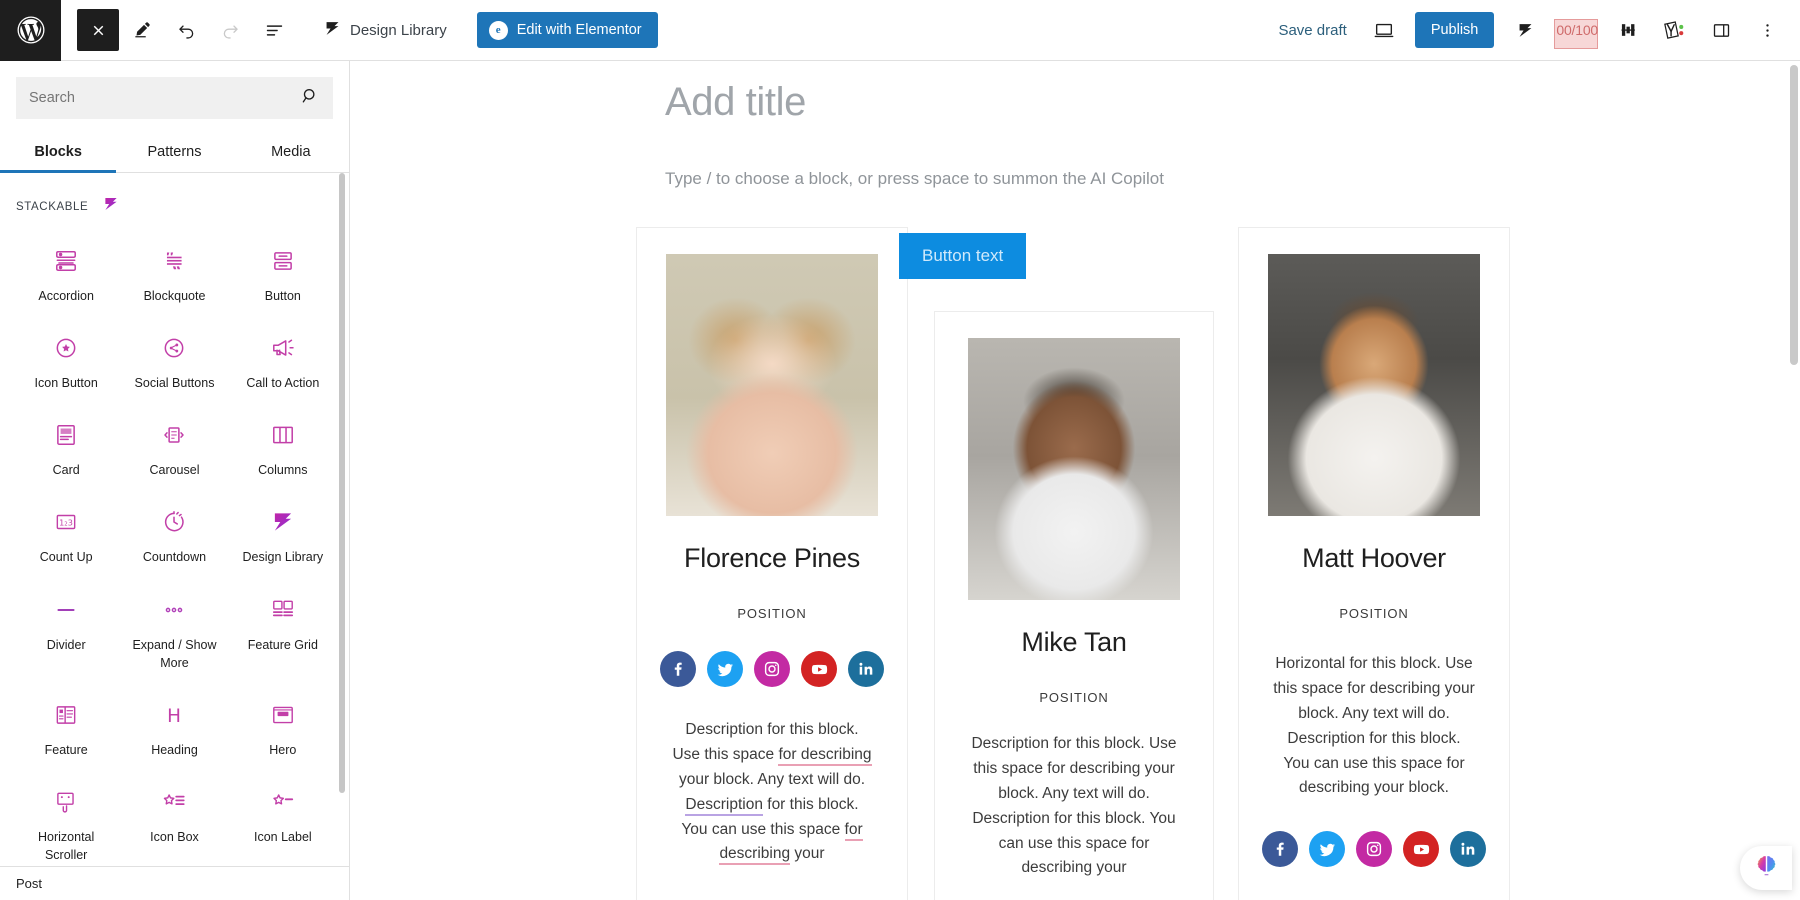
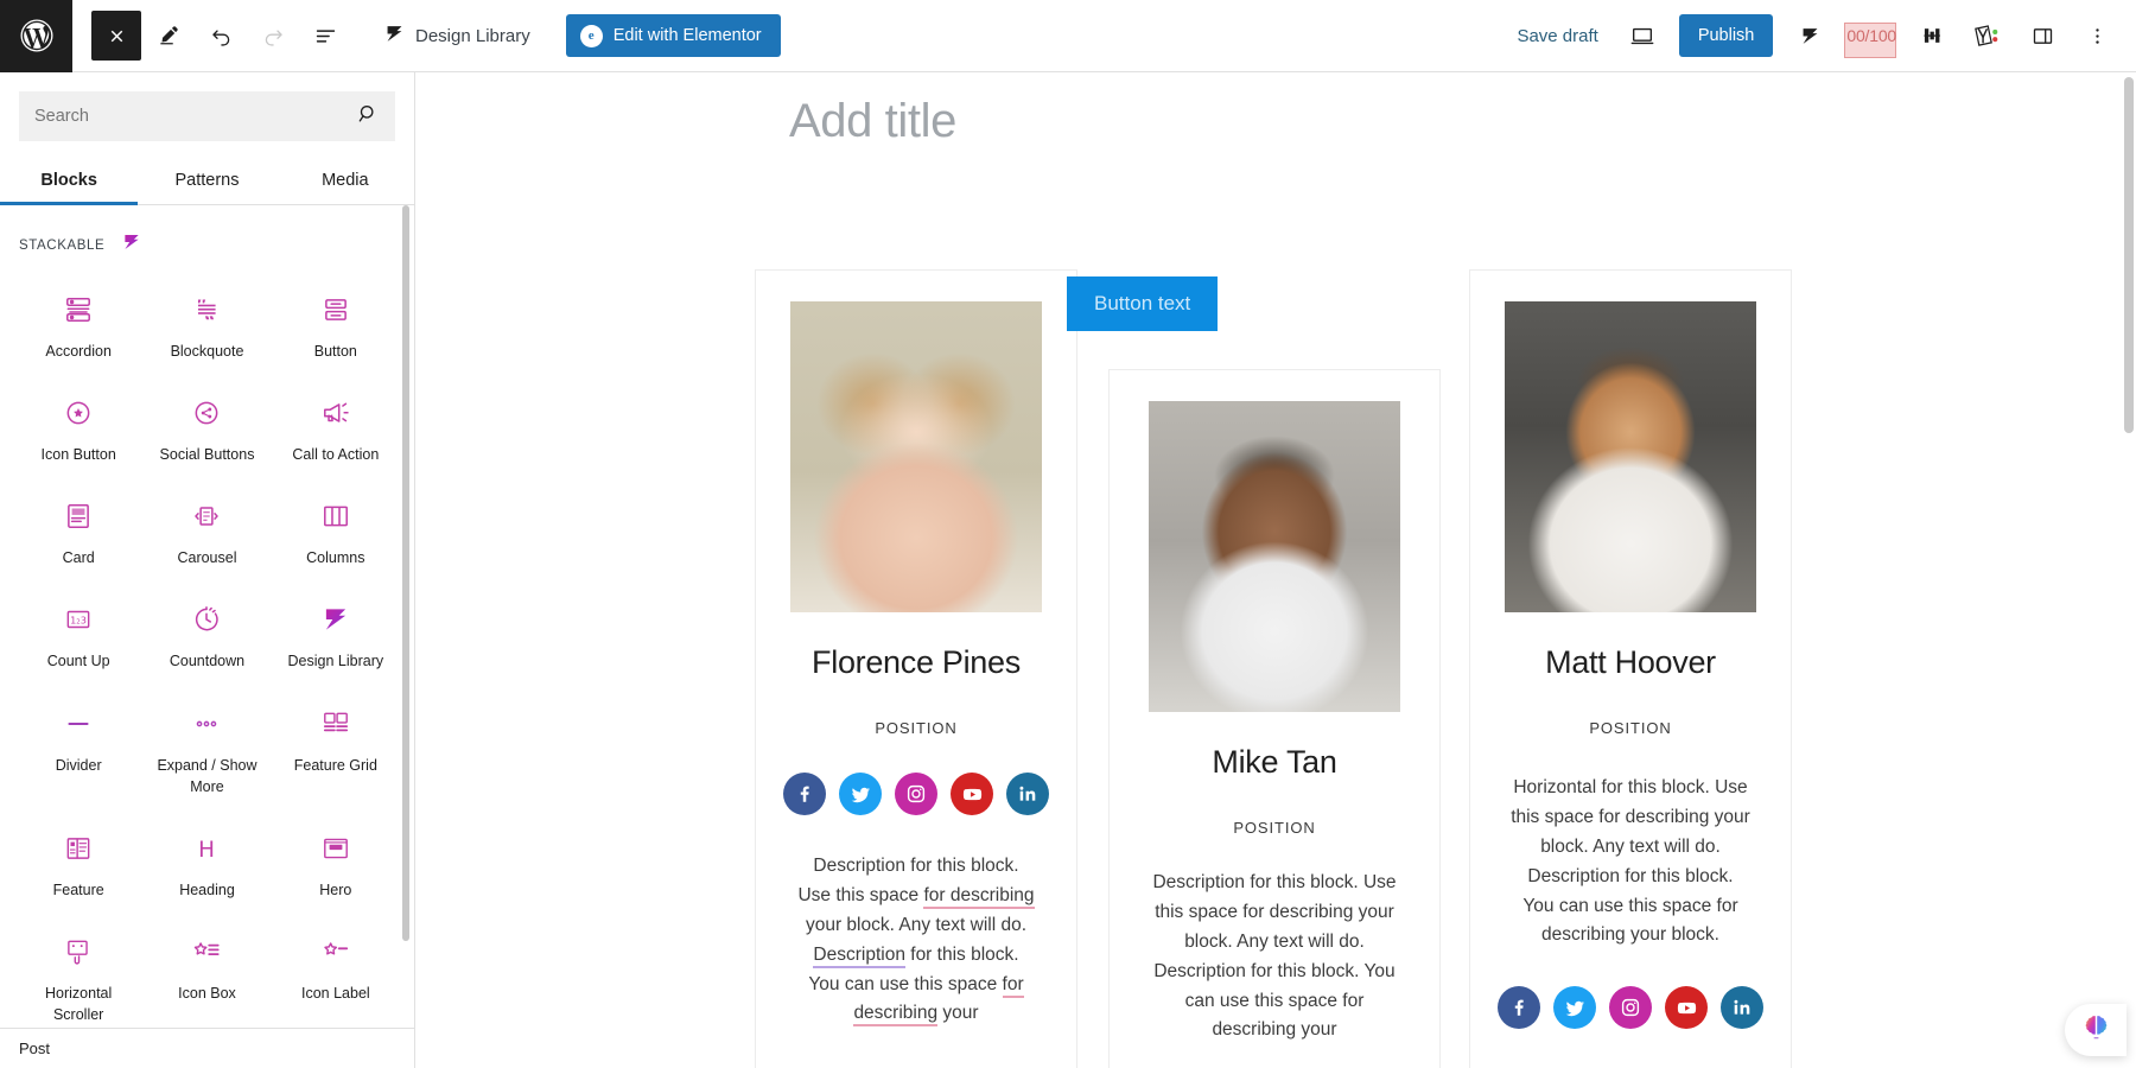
  Design Library
  e
  Edit with Elementor
  Save draft
  Publish
  00/100
  Search
  Blocks
  Patterns
  Media
  STACKABLE
  Accordion
  Blockquote
  Button
  Icon Button
  Social Buttons
  Call to Action
  Card
  Carousel
  Columns
  Count Up
  Countdown
  Design Library
  Divider
  Expand / Show More
  Feature Grid
  Feature
  H
  Heading
  Hero
  Horizontal Scroller
  Icon Box
  Icon Label
  Post
  Add title
- Type / to choose a block, or press space to summon the AI Copilot
  Florence Pines
  POSITION
  Description for this block. Use this space for describing your block. Any text will do. Description for this block. You can use this space for describing your
  Button text
  Mike Tan
  POSITION
  Description for this block. Use this space for describing your block. Any text will do. Description for this block. You can use this space for describing your
  Matt Hoover
  POSITION
  Horizontal for this block. Use this space for describing your block. Any text will do. Description for this block. You can use this space for describing your block.
